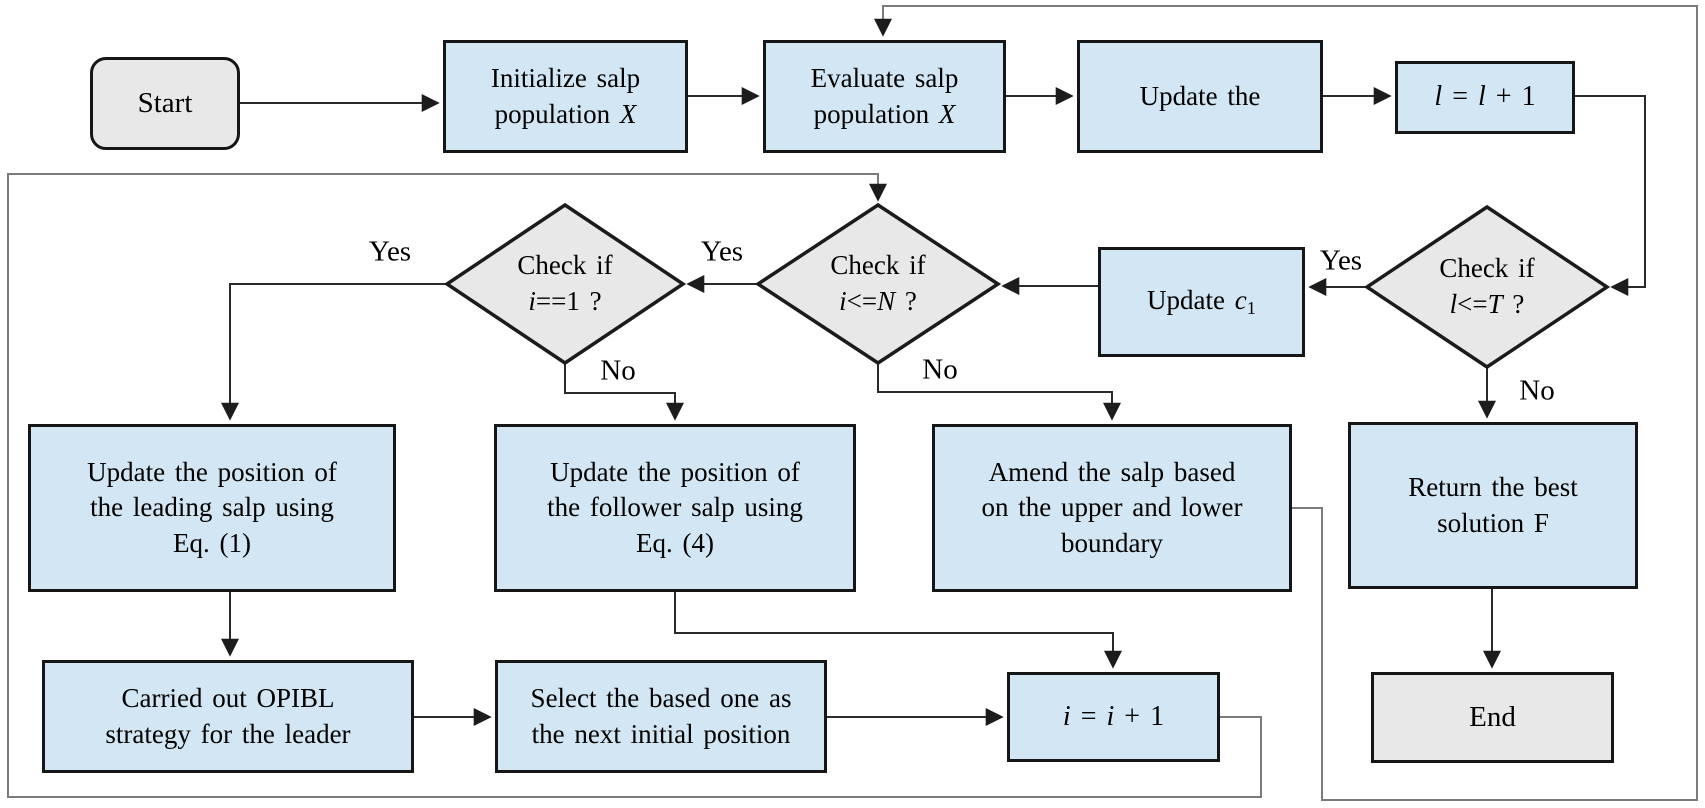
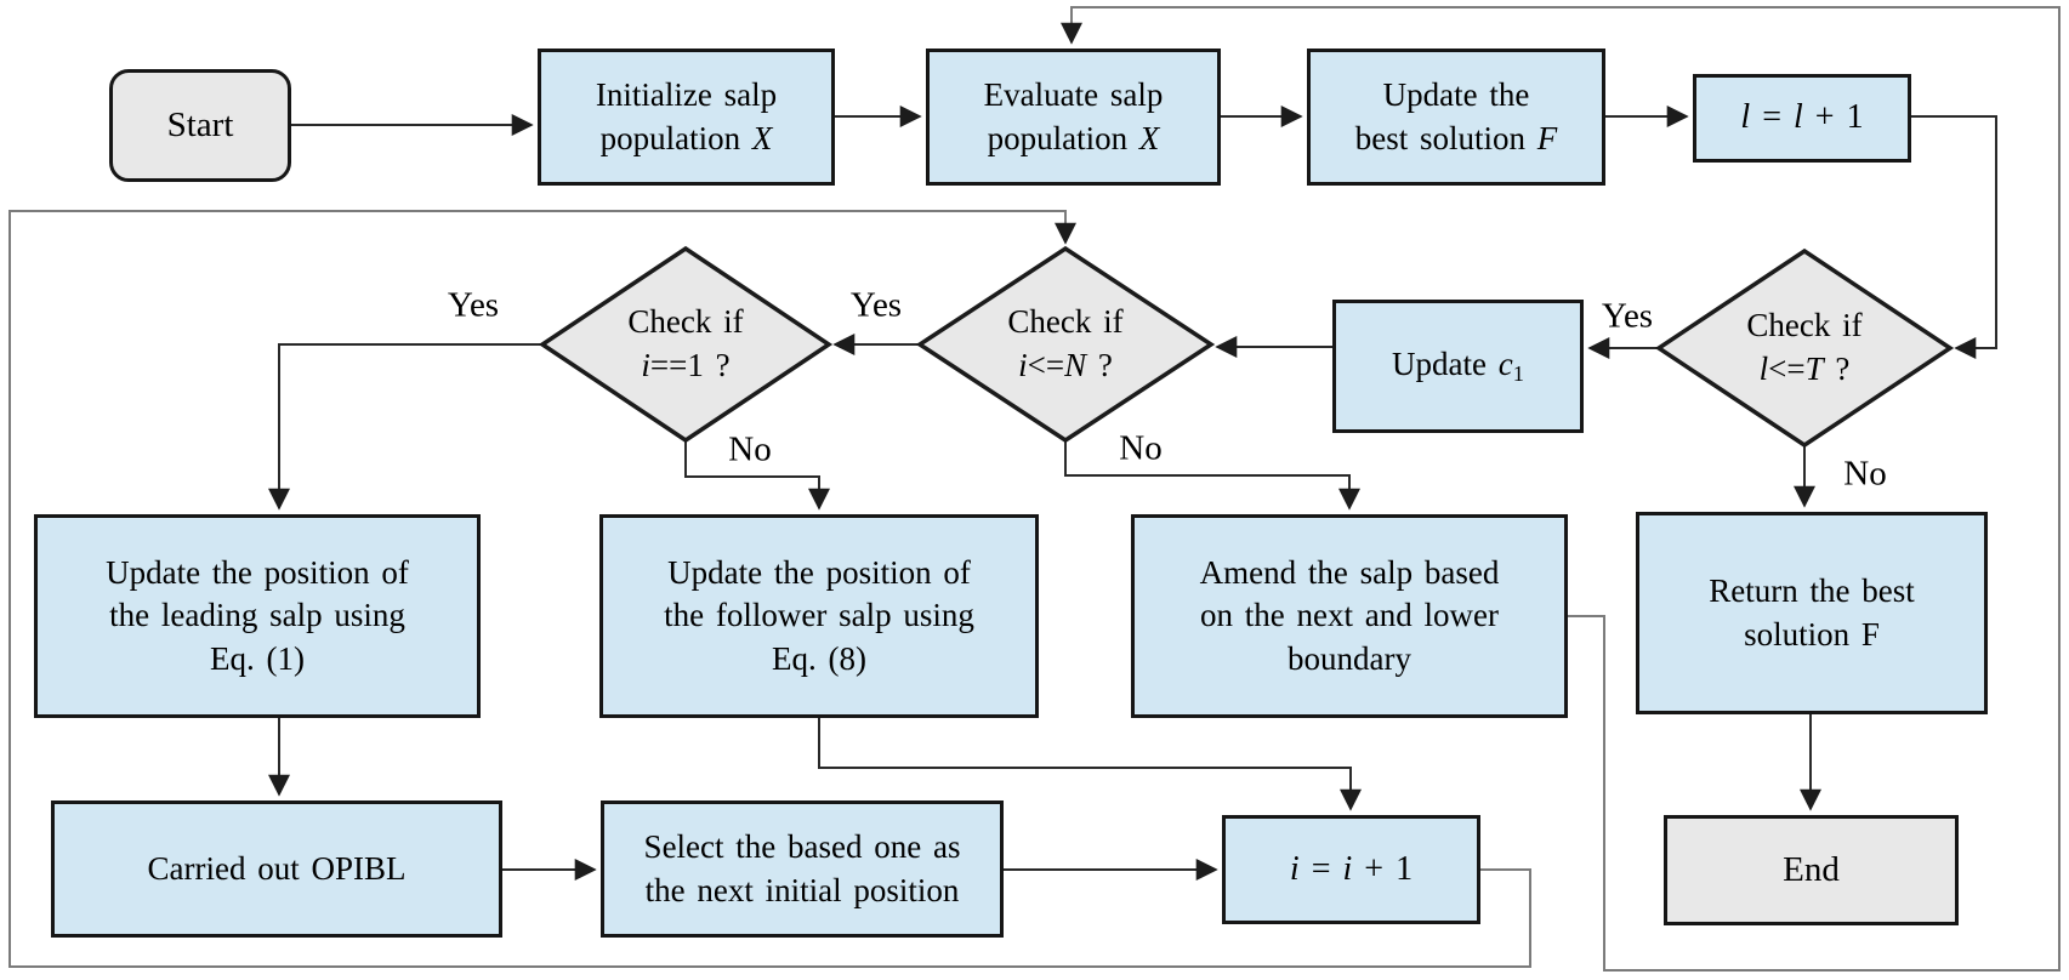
  Start
  Initialize salp
  population X
  Evaluate salp
  population X
  Update the
+ best solution F
  l = l + 1
  Check if
  i==1 ?
  Check if
  i<=N ?
  Update c1
  Check if
  l<=T ?
  Update the position of
  the leading salp using
  Eq. (1)
  Update the position of
  the follower salp using
- Eq. (4)
+ Eq. (8)
  Amend the salp based
- on the upper and lower
+ on the next and lower
  boundary
  Return the best
  solution F
  Carried out OPIBL
- strategy for the leader
  Select the based one as
  the next initial position
  i = i + 1
  End
  Yes
  Yes
  Yes
  No
  No
  No
